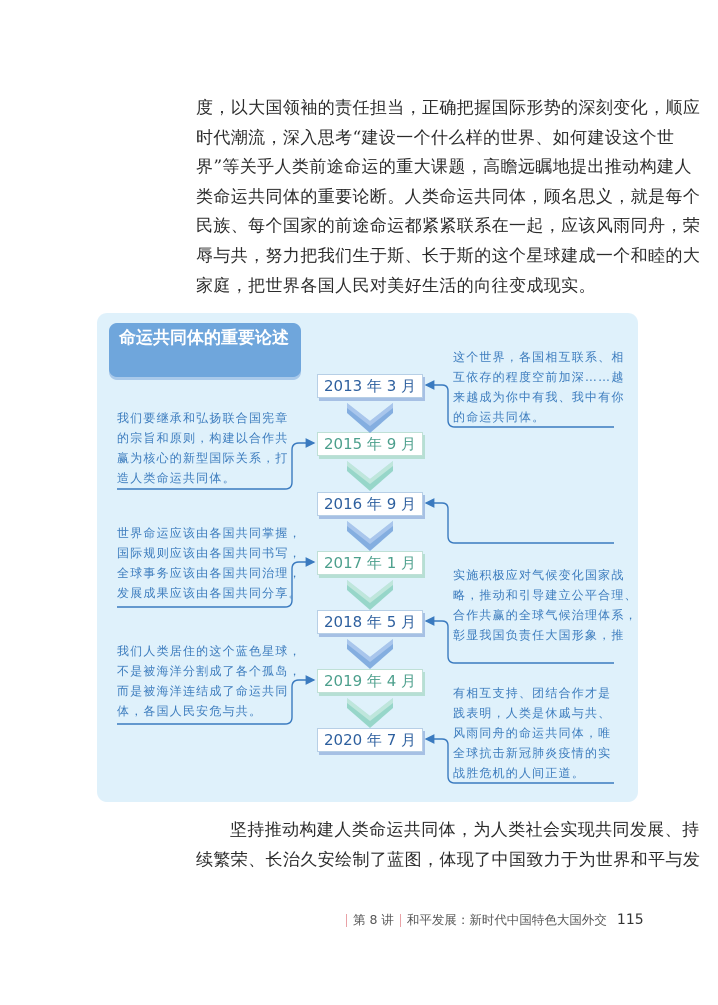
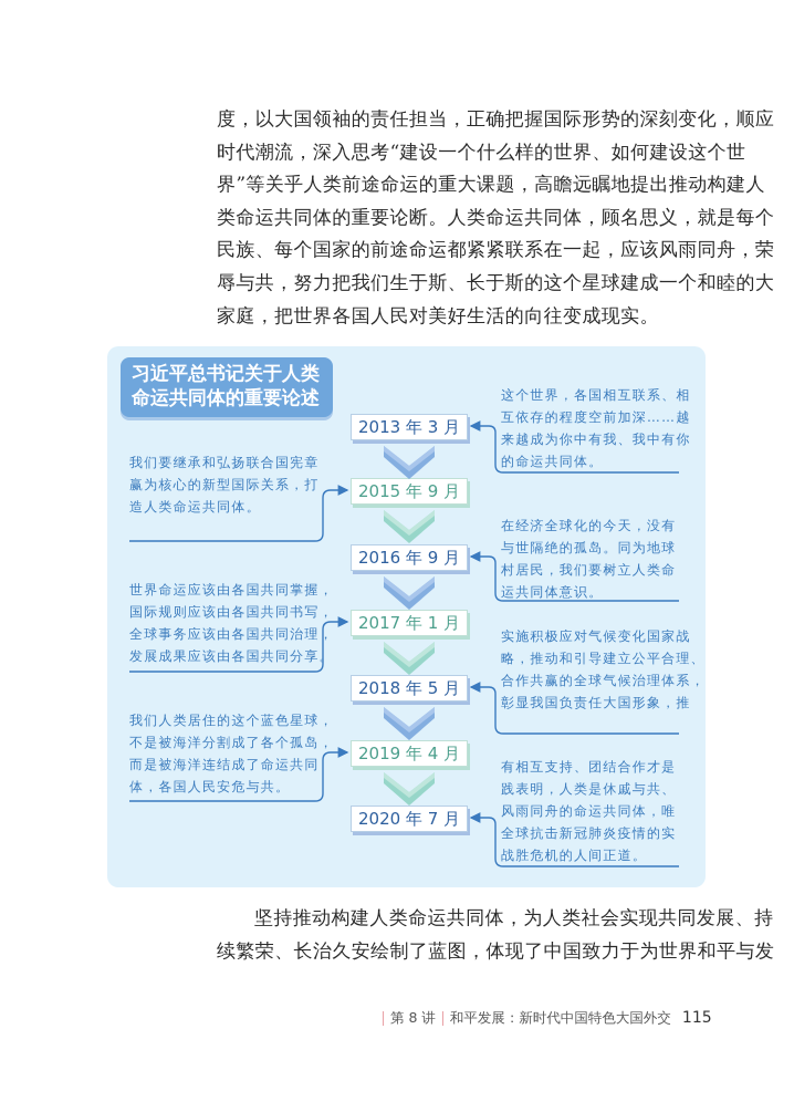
  度，以大国领袖的责任担当，正确把握国际形势的深刻变化，顺应
  时代潮流，深入思考“建设一个什么样的世界、如何建设这个世
  界”等关乎人类前途命运的重大课题，高瞻远瞩地提出推动构建人
  类命运共同体的重要论断。人类命运共同体，顾名思义，就是每个
  民族、每个国家的前途命运都紧紧联系在一起，应该风雨同舟，荣
  辱与共，努力把我们生于斯、长于斯的这个星球建成一个和睦的大
  家庭，把世界各国人民对美好生活的向往变成现实。
+ 习近平总书记关于人类
  命运共同体的重要论述
  2013 年 3 月
  2015 年 9 月
  2016 年 9 月
  2017 年 1 月
  2018 年 5 月
  2019 年 4 月
  2020 年 7 月
  这个世界，各国相互联系、相
  互依存的程度空前加深……越
  来越成为你中有我、我中有你
  的命运共同体。
  我们要继承和弘扬联合国宪章
- 的宗旨和原则，构建以合作共
  赢为核心的新型国际关系，打
  造人类命运共同体。
+ 在经济全球化的今天，没有
+ 与世隔绝的孤岛。同为地球
+ 村居民，我们要树立人类命
+ 运共同体意识。
  世界命运应该由各国共同掌握，
  国际规则应该由各国共同书写，
  全球事务应该由各国共同治理，
  发展成果应该由各国共同分享。
  实施积极应对气候变化国家战
  略，推动和引导建立公平合理、
  合作共赢的全球气候治理体系，
  彰显我国负责任大国形象，推
  我们人类居住的这个蓝色星球，
  不是被海洋分割成了各个孤岛，
  而是被海洋连结成了命运共同
  体，各国人民安危与共。
  有相互支持、团结合作才是
  践表明，人类是休戚与共、
  风雨同舟的命运共同体，唯
  全球抗击新冠肺炎疫情的实
  战胜危机的人间正道。
  坚持推动构建人类命运共同体，为人类社会实现共同发展、持
  续繁荣、长治久安绘制了蓝图，体现了中国致力于为世界和平与发
  第 8 讲
  和平发展：新时代中国特色大国外交
  115
